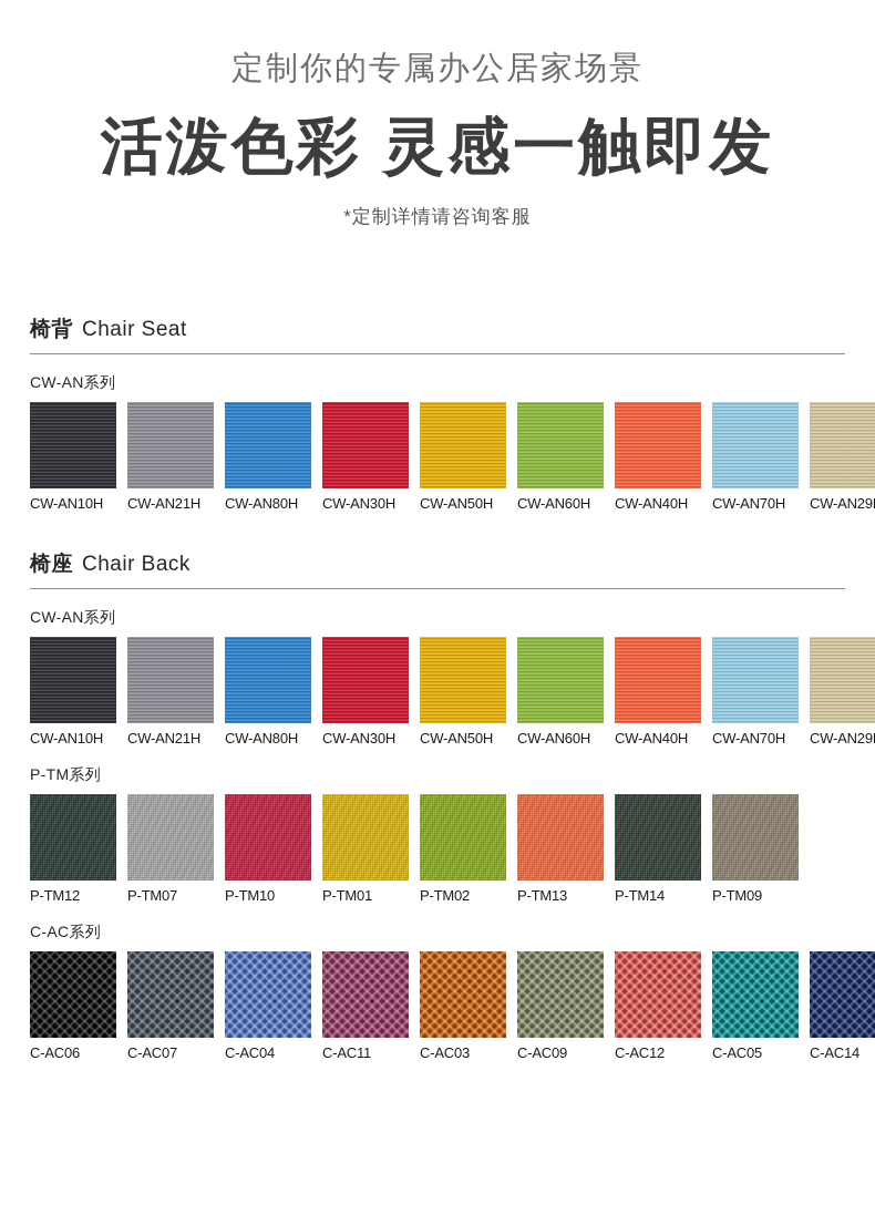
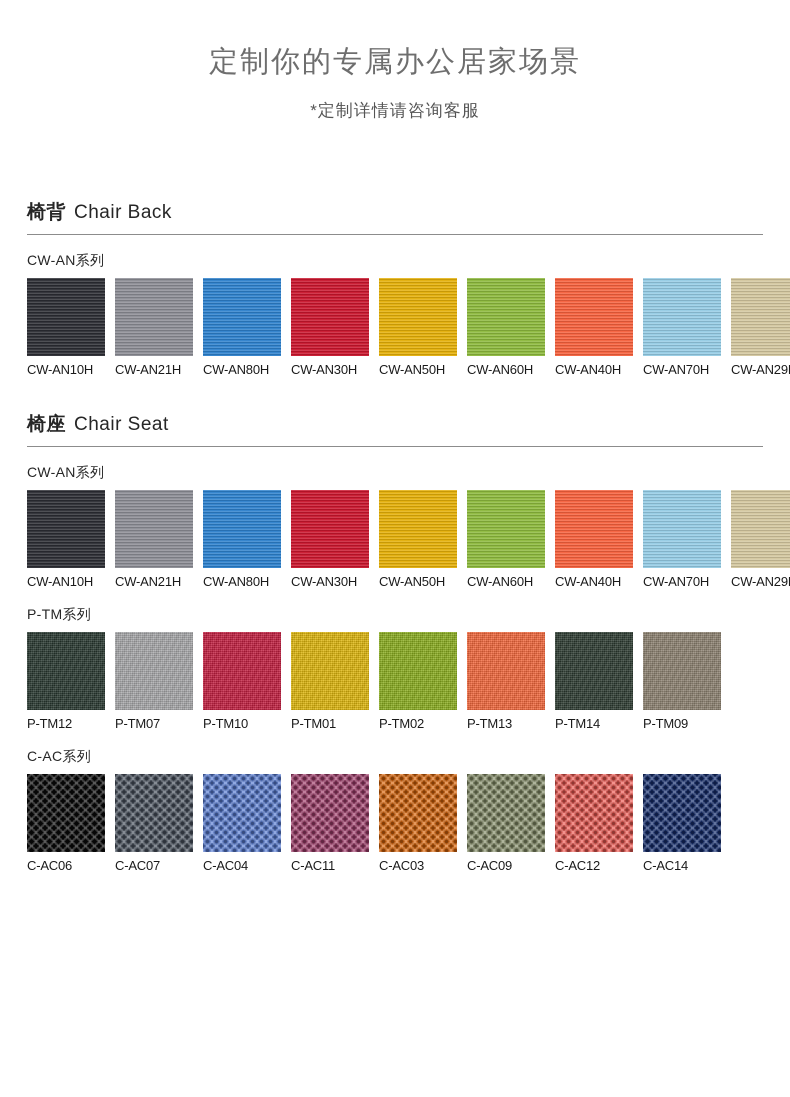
  定制你的专属办公居家场景
- 活泼色彩 灵感一触即发
  *定制详情请咨询客服
- 椅背 Chair Seat
+ 椅背 Chair Back
  CW-AN系列
  CW-AN10H
  CW-AN21H
  CW-AN80H
  CW-AN30H
  CW-AN50H
  CW-AN60H
  CW-AN40H
  CW-AN70H
  CW-AN29
- 椅座 Chair Back
+ 椅座 Chair Seat
  CW-AN系列
  CW-AN10H
  CW-AN21H
  CW-AN80H
  CW-AN30H
  CW-AN50H
  CW-AN60H
  CW-AN40H
  CW-AN70H
  CW-AN29
  P-TM系列
  P-TM12
  P-TM07
  P-TM10
  P-TM01
  P-TM02
  P-TM13
  P-TM14
  P-TM09
  C-AC系列
  C-AC06
  C-AC07
  C-AC04
  C-AC11
  C-AC03
  C-AC09
  C-AC12
- C-AC05
  C-AC14
